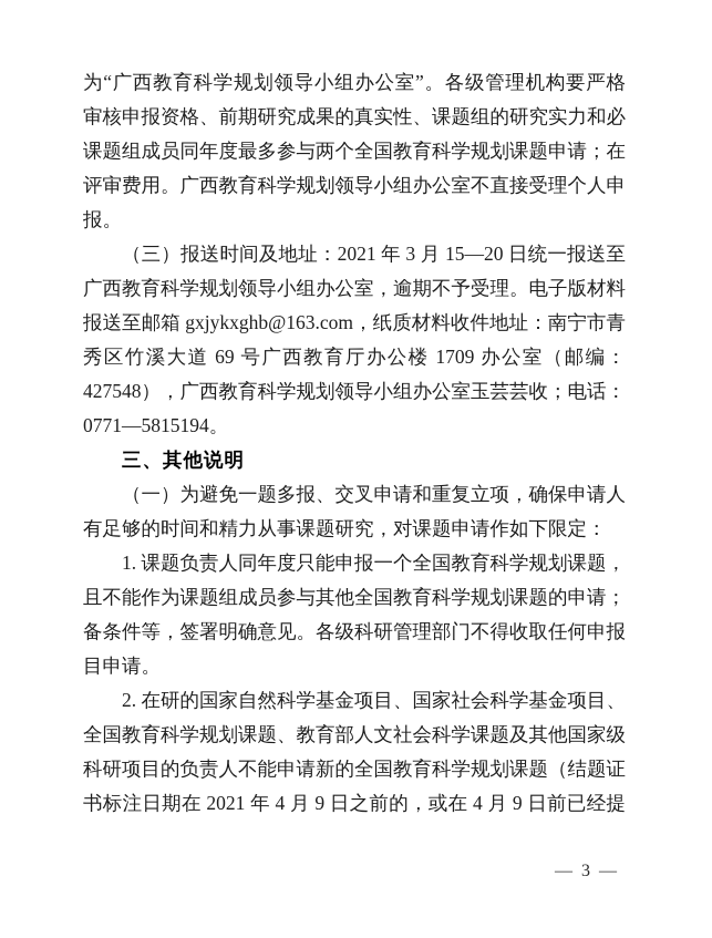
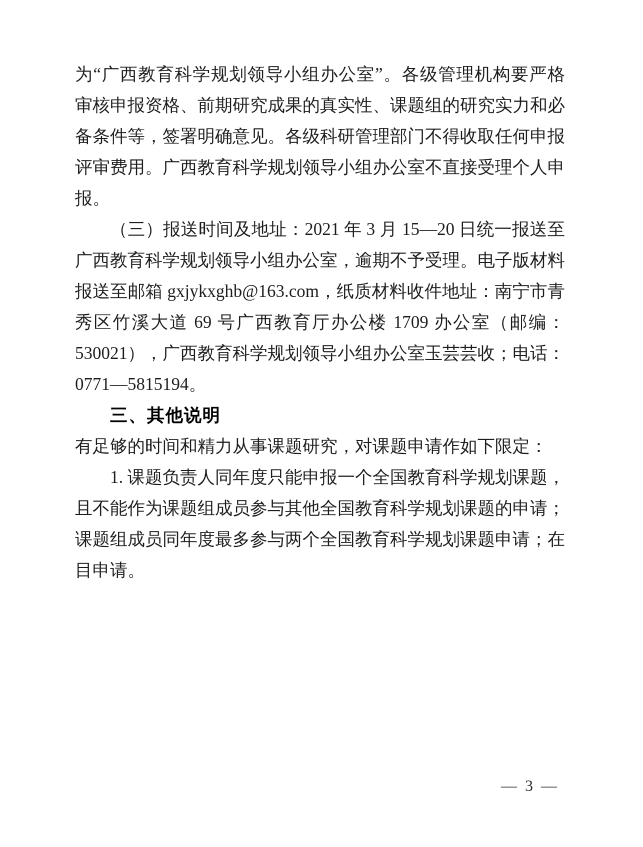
  为“广西教育科学规划领导小组办公室”。各级管理机构要严格
  审核申报资格、前期研究成果的真实性、课题组的研究实力和必
- 课题组成员同年度最多参与两个全国教育科学规划课题申请；在
+ 备条件等，签署明确意见。各级科研管理部门不得收取任何申报
  评审费用。广西教育科学规划领导小组办公室不直接受理个人申
  报。
  （三）报送时间及地址：2021 年 3 月 15—20 日统一报送至
  广西教育科学规划领导小组办公室，逾期不予受理。电子版材料
  报送至邮箱 gxjykxghb@163.com，纸质材料收件地址：南宁市青
  秀区竹溪大道 69 号广西教育厅办公楼 1709 办公室（邮编：
- 427548），广西教育科学规划领导小组办公室玉芸芸收；电话：
+ 530021），广西教育科学规划领导小组办公室玉芸芸收；电话：
  0771—5815194。
  三、其他说明
- （一）为避免一题多报、交叉申请和重复立项，确保申请人
  有足够的时间和精力从事课题研究，对课题申请作如下限定：
  1. 课题负责人同年度只能申报一个全国教育科学规划课题，
  且不能作为课题组成员参与其他全国教育科学规划课题的申请；
- 备条件等，签署明确意见。各级科研管理部门不得收取任何申报
+ 课题组成员同年度最多参与两个全国教育科学规划课题申请；在
  目申请。
- 2. 在研的国家自然科学基金项目、国家社会科学基金项目、
- 全国教育科学规划课题、教育部人文社会科学课题及其他国家级
- 科研项目的负责人不能申请新的全国教育科学规划课题（结题证
- 书标注日期在 2021 年 4 月 9 日之前的，或在 4 月 9 日前已经提
  — 3 —
